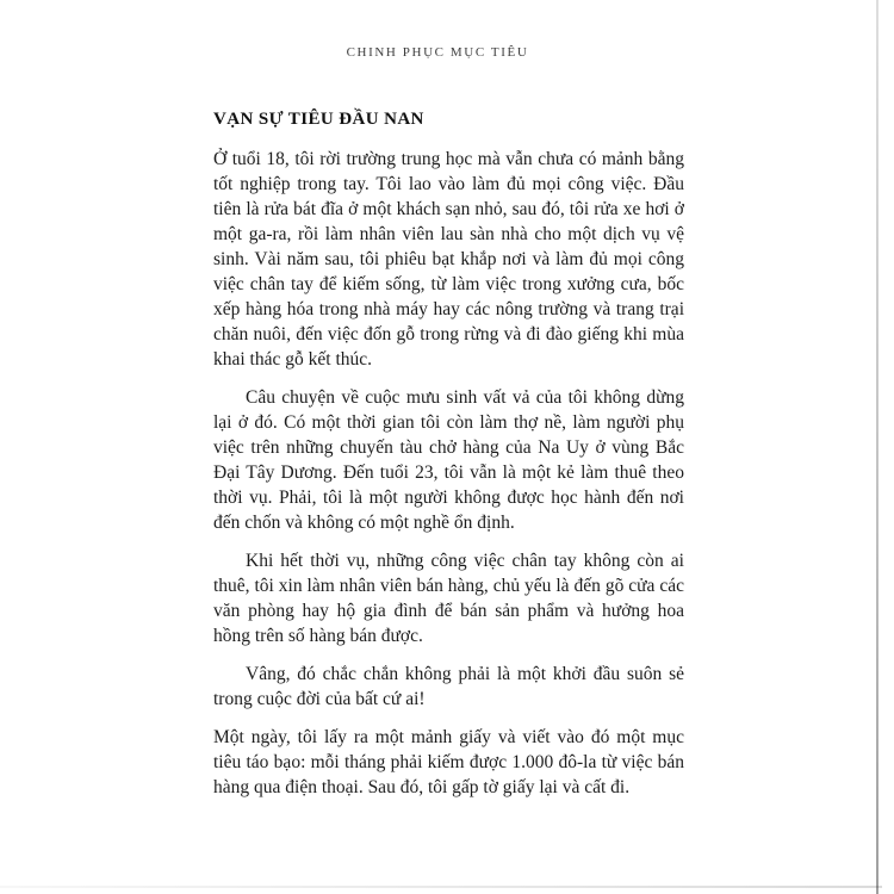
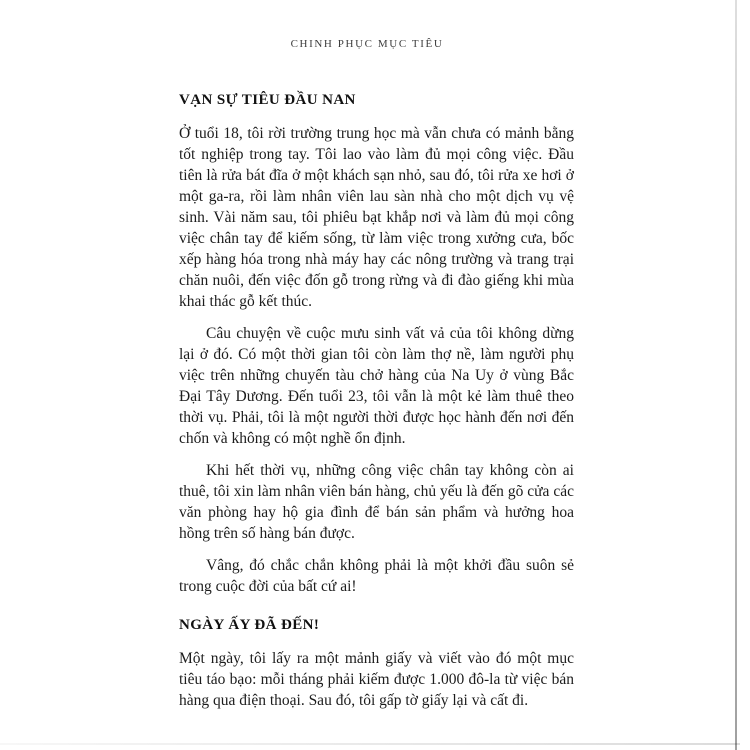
  CHINH PHỤC MỤC TIÊU
  VẠN SỰ TIÊU ĐẦU NAN
  Ở tuổi 18, tôi rời trường trung học mà vẫn chưa có mảnh bằng tốt nghiệp trong tay. Tôi lao vào làm đủ mọi công việc. Đầu tiên là rửa bát đĩa ở một khách sạn nhỏ, sau đó, tôi rửa xe hơi ở một ga-ra, rồi làm nhân viên lau sàn nhà cho một dịch vụ vệ sinh. Vài năm sau, tôi phiêu bạt khắp nơi và làm đủ mọi công việc chân tay để kiếm sống, từ làm việc trong xưởng cưa, bốc xếp hàng hóa trong nhà máy hay các nông trường và trang trại chăn nuôi, đến việc đốn gỗ trong rừng và đi đào giếng khi mùa khai thác gỗ kết thúc.
- Câu chuyện về cuộc mưu sinh vất vả của tôi không dừng lại ở đó. Có một thời gian tôi còn làm thợ nề, làm người phụ việc trên những chuyến tàu chở hàng của Na Uy ở vùng Bắc Đại Tây Dương. Đến tuổi 23, tôi vẫn là một kẻ làm thuê theo thời vụ. Phải, tôi là một người không được học hành đến nơi đến chốn và không có một nghề ổn định.
+ Câu chuyện về cuộc mưu sinh vất vả của tôi không dừng lại ở đó. Có một thời gian tôi còn làm thợ nề, làm người phụ việc trên những chuyến tàu chở hàng của Na Uy ở vùng Bắc Đại Tây Dương. Đến tuổi 23, tôi vẫn là một kẻ làm thuê theo thời vụ. Phải, tôi là một người thời được học hành đến nơi đến chốn và không có một nghề ổn định.
  Khi hết thời vụ, những công việc chân tay không còn ai thuê, tôi xin làm nhân viên bán hàng, chủ yếu là đến gõ cửa các văn phòng hay hộ gia đình để bán sản phẩm và hưởng hoa hồng trên số hàng bán được.
  Vâng, đó chắc chắn không phải là một khởi đầu suôn sẻ trong cuộc đời của bất cứ ai!
+ NGÀY ẤY ĐÃ ĐẾN!
  Một ngày, tôi lấy ra một mảnh giấy và viết vào đó một mục tiêu táo bạo: mỗi tháng phải kiếm được 1.000 đô-la từ việc bán hàng qua điện thoại. Sau đó, tôi gấp tờ giấy lại và cất đi.
